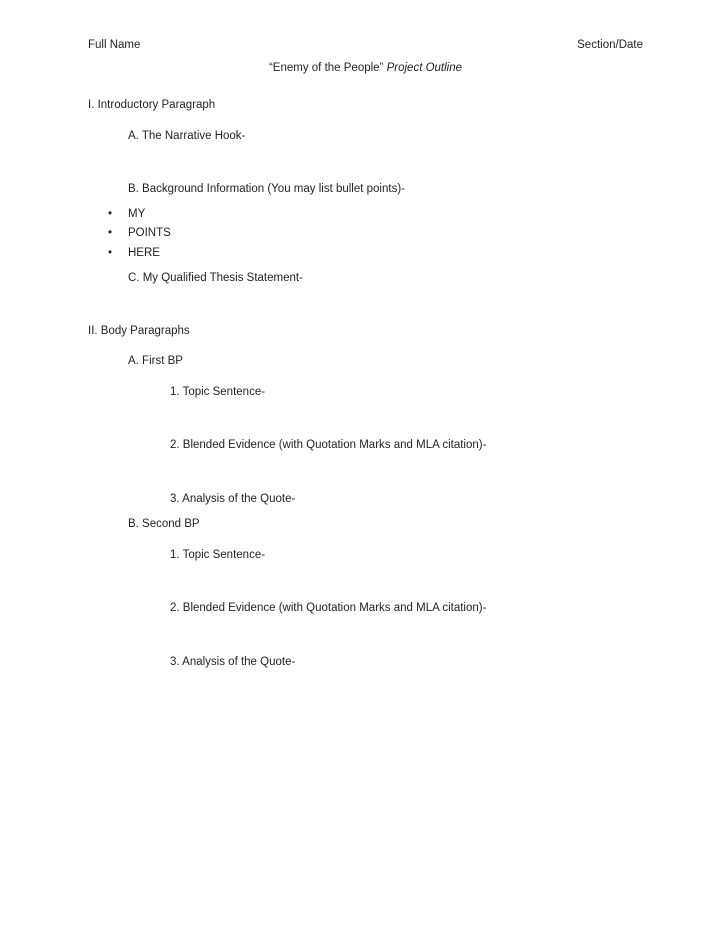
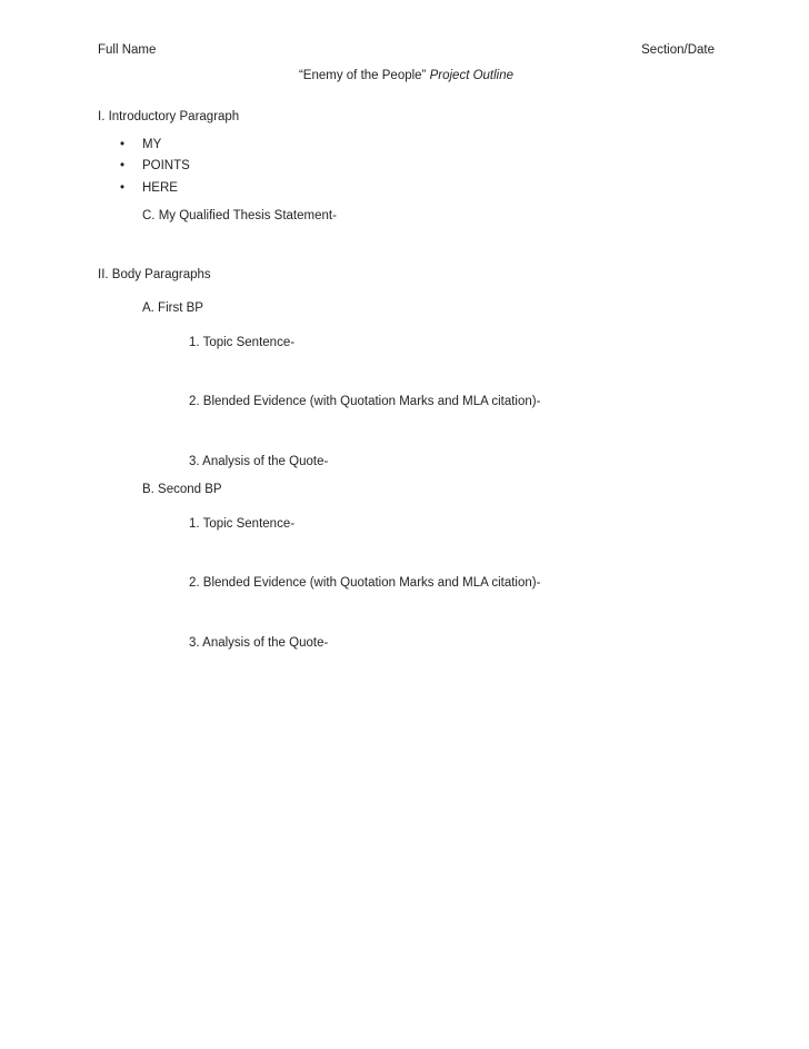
  Full Name
  Section/Date
  “Enemy of the People” Project Outline
  I. Introductory Paragraph
- A. The Narrative Hook-
- B. Background Information (You may list bullet points)-
  •
  MY
  •
  POINTS
  •
  HERE
  C. My Qualified Thesis Statement-
  II. Body Paragraphs
  A. First BP
  1. Topic Sentence-
  2. Blended Evidence (with Quotation Marks and MLA citation)-
  3. Analysis of the Quote-
  B. Second BP
  1. Topic Sentence-
  2. Blended Evidence (with Quotation Marks and MLA citation)-
  3. Analysis of the Quote-
